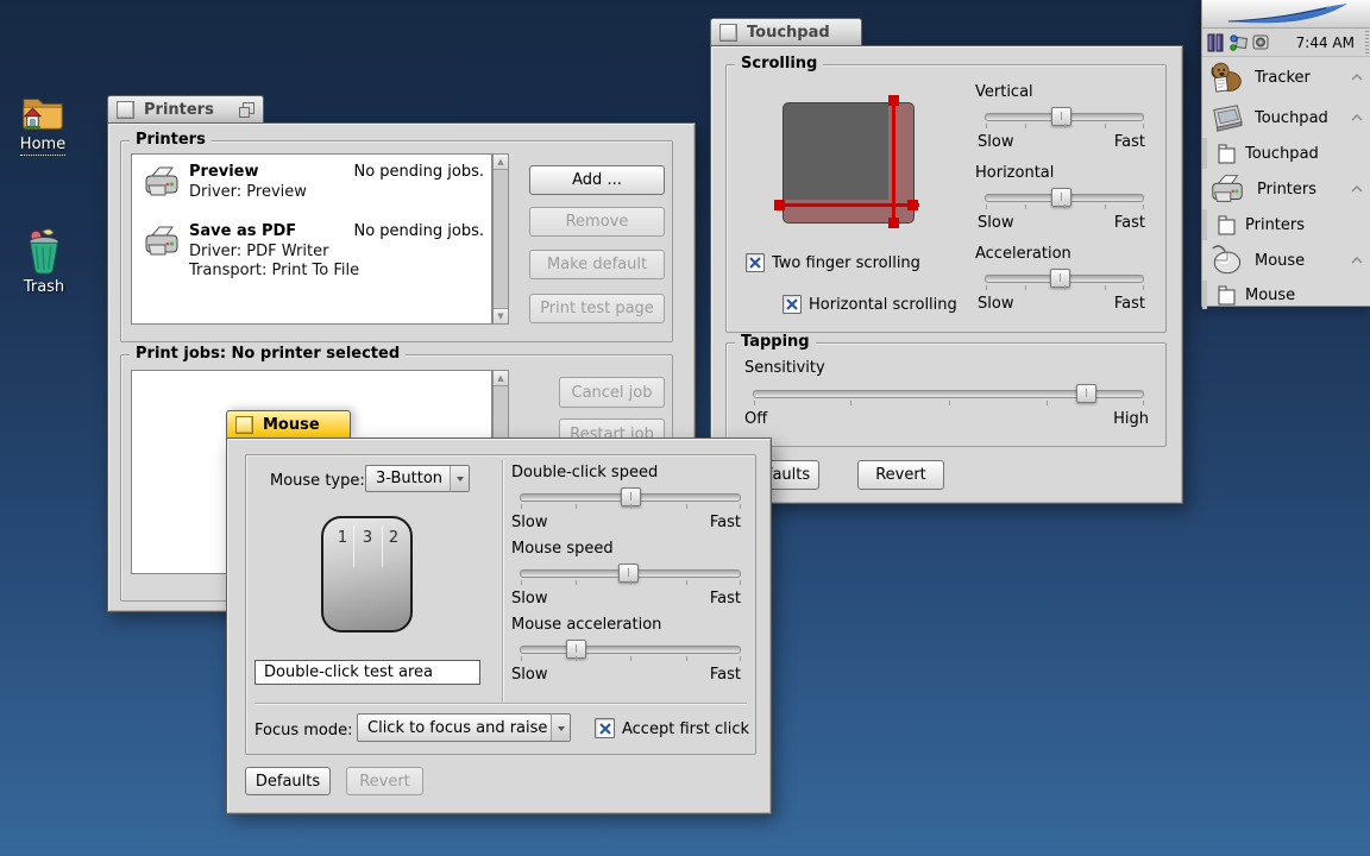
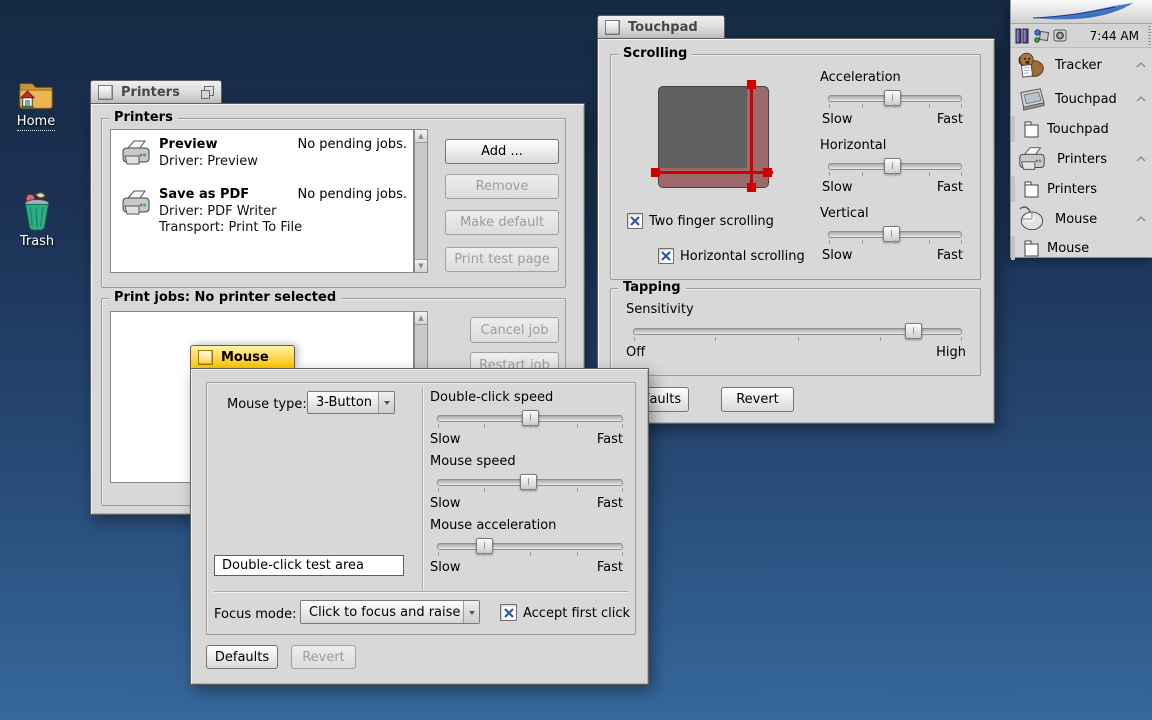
  Home
  Trash
  Printers
  Printers
  Preview
  No pending jobs.
  Driver: Preview
  Save as PDF
  No pending jobs.
  Driver: PDF Writer
  Transport: Print To File
  ▲
  ▼
  Add ...
  Remove
  Make default
  Print test page
  Print jobs: No printer selected
  ▲
  Cancel job
  Restart job
  Touchpad
  Scrolling
  Two finger scrolling
  Horizontal scrolling
- Vertical
+ Acceleration
  Slow
  Fast
  Horizontal
  Slow
  Fast
- Acceleration
+ Vertical
  Slow
  Fast
  Tapping
  Sensitivity
  Off
  High
  Revert
  Mouse
  Mouse type:
  3-Button
- 1
- 3
- 2
  Double-click test area
  Double-click speed
  Slow
  Fast
  Mouse speed
  Slow
  Fast
  Mouse acceleration
  Slow
  Fast
  Focus mode:
  Click to focus and raise
  Accept first click
  Defaults
  Revert
  7:44 AM
  Tracker
  Touchpad
  Touchpad
  Printers
  Printers
  Mouse
  Mouse
